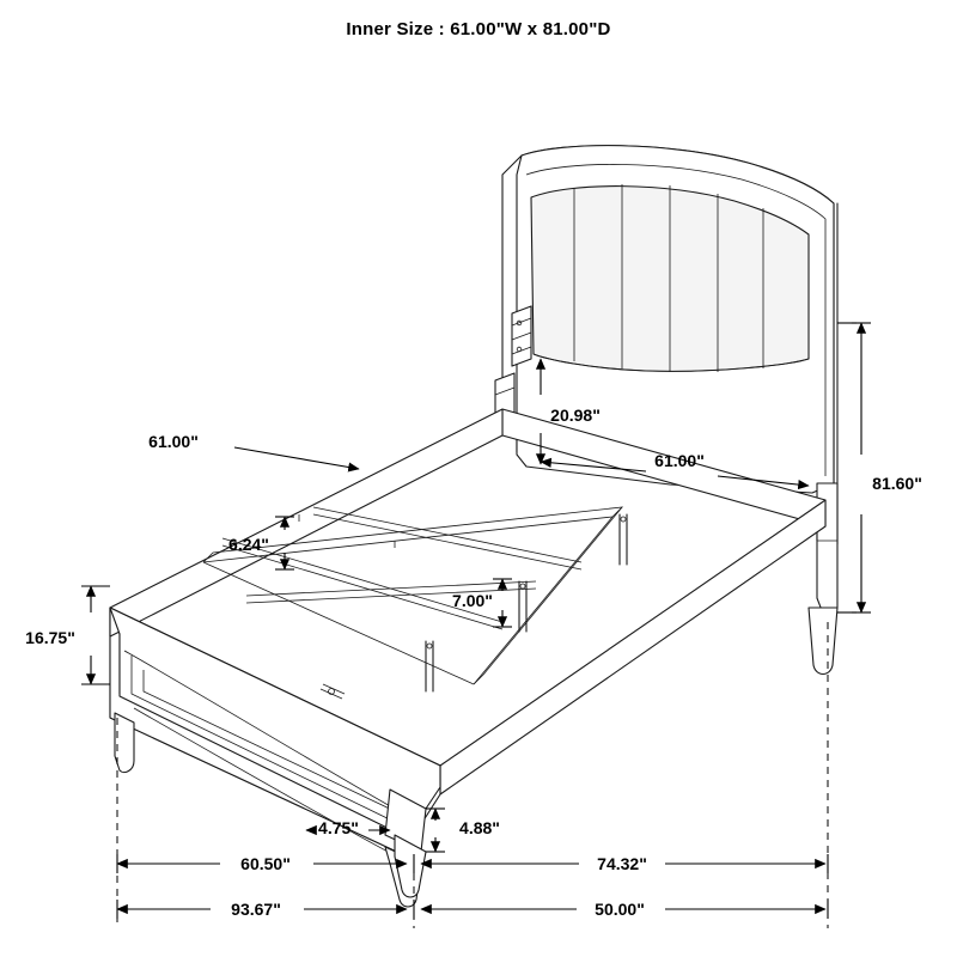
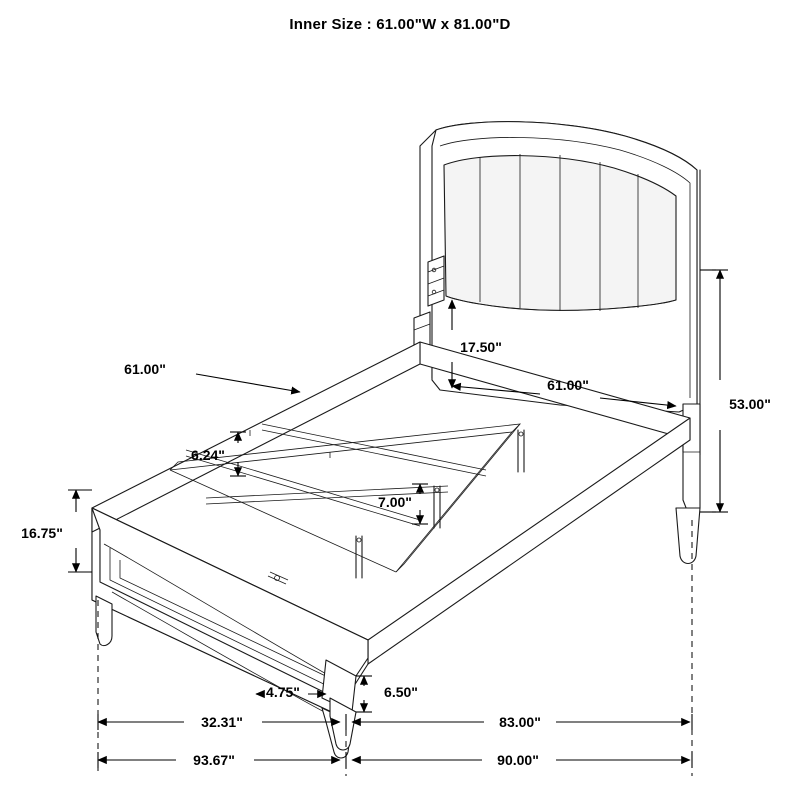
  Inner Size : 61.00"W x 81.00"D
  61.00"
  6.24"
  7.00"
- 20.98"
+ 17.50"
  61.00"
- 81.60"
+ 53.00"
  16.75"
  4.75"
- 4.88"
+ 6.50"
- 60.50"
+ 32.31"
- 74.32"
+ 83.00"
  93.67"
- 50.00"
+ 90.00"
